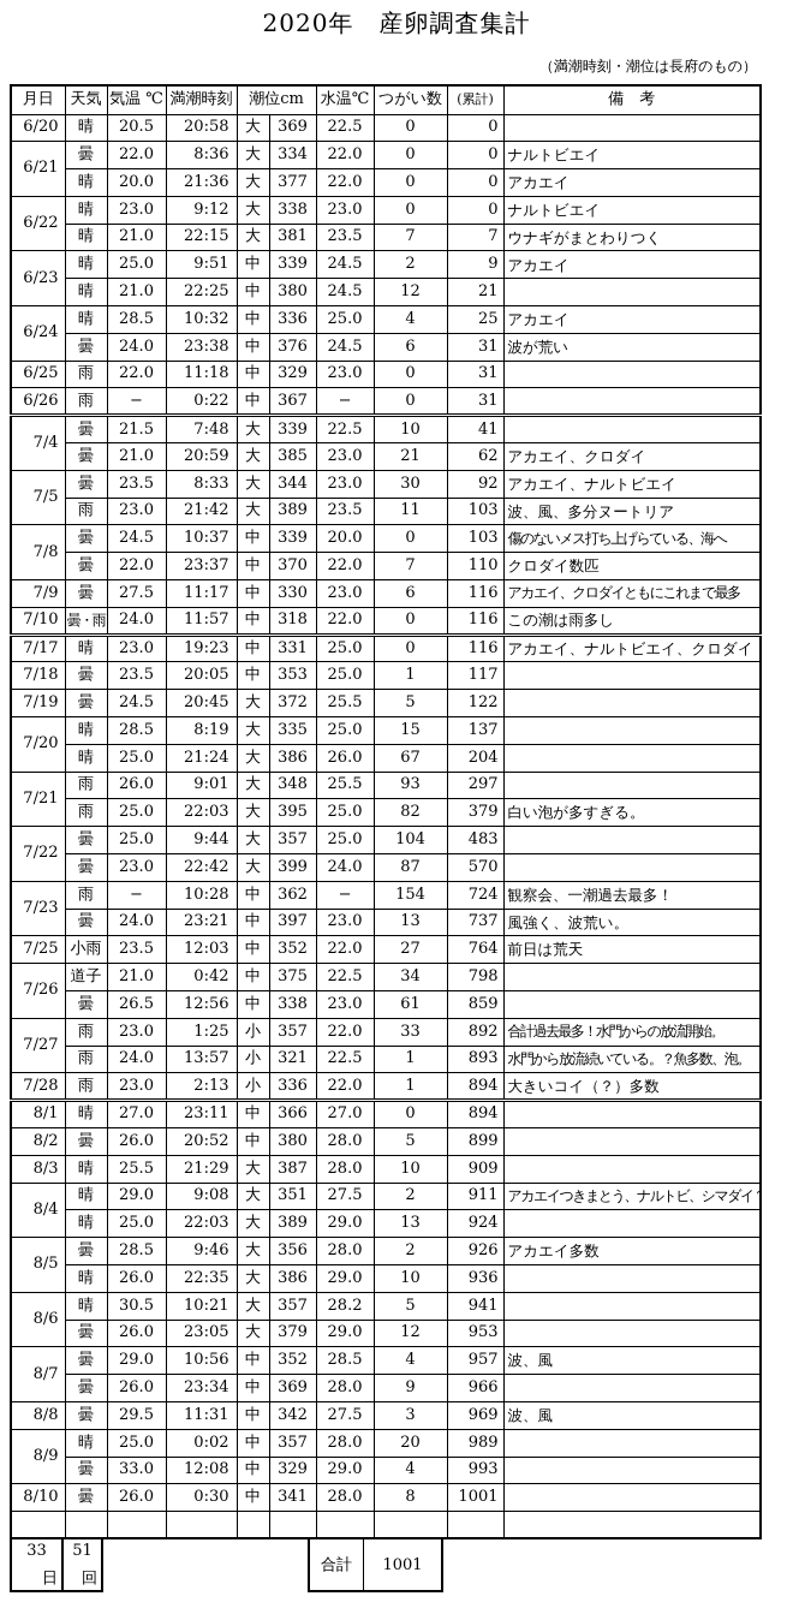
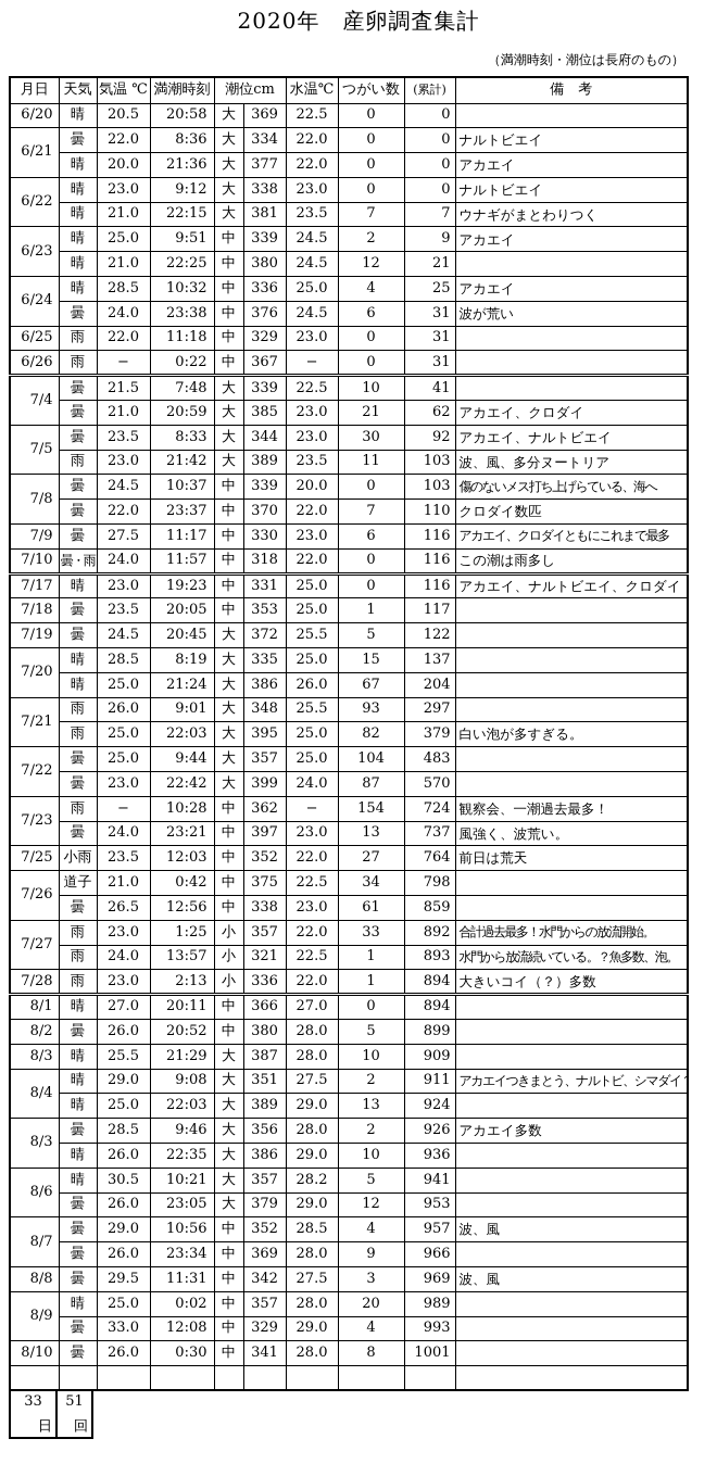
  2020年 産卵調査集計
  （満潮時刻・潮位は長府のもの）
  月日	天気	気温 ℃	満潮時刻	潮位cm	水温℃	つがい数	(累計)	備 考
  6/20	晴	20.5	20:58	大	369	22.5	0	0
  6/21	曇	22.0	8:36	大	334	22.0	0	0	ナルトビエイ
  晴	20.0	21:36	大	377	22.0	0	0	アカエイ
  6/22	晴	23.0	9:12	大	338	23.0	0	0	ナルトビエイ
  晴	21.0	22:15	大	381	23.5	7	7	ウナギがまとわりつく
  6/23	晴	25.0	9:51	中	339	24.5	2	9	アカエイ
  晴	21.0	22:25	中	380	24.5	12	21
  6/24	晴	28.5	10:32	中	336	25.0	4	25	アカエイ
  曇	24.0	23:38	中	376	24.5	6	31	波が荒い
  6/25	雨	22.0	11:18	中	329	23.0	0	31
  6/26	雨	−	0:22	中	367	−	0	31
  7/4	曇	21.5	7:48	大	339	22.5	10	41
  曇	21.0	20:59	大	385	23.0	21	62	アカエイ、クロダイ
  7/5	曇	23.5	8:33	大	344	23.0	30	92	アカエイ、ナルトビエイ
  雨	23.0	21:42	大	389	23.5	11	103	波、風、多分ヌートリア
  7/8	曇	24.5	10:37	中	339	20.0	0	103	傷のないメス打ち上げらている、海へ
  曇	22.0	23:37	中	370	22.0	7	110	クロダイ数匹
  7/9	曇	27.5	11:17	中	330	23.0	6	116	アカエイ、クロダイともにこれまで最多
  7/10	曇・雨	24.0	11:57	中	318	22.0	0	116	この潮は雨多し
  7/17	晴	23.0	19:23	中	331	25.0	0	116	アカエイ、ナルトビエイ、クロダイ
  7/18	曇	23.5	20:05	中	353	25.0	1	117
  7/19	曇	24.5	20:45	大	372	25.5	5	122
  7/20	晴	28.5	8:19	大	335	25.0	15	137
  晴	25.0	21:24	大	386	26.0	67	204
  7/21	雨	26.0	9:01	大	348	25.5	93	297
  雨	25.0	22:03	大	395	25.0	82	379	白い泡が多すぎる。
  7/22	曇	25.0	9:44	大	357	25.0	104	483
  曇	23.0	22:42	大	399	24.0	87	570
  7/23	雨	−	10:28	中	362	−	154	724	観察会、一潮過去最多！
  曇	24.0	23:21	中	397	23.0	13	737	風強く、波荒い。
  7/25	小雨	23.5	12:03	中	352	22.0	27	764	前日は荒天
  7/26	道子	21.0	0:42	中	375	22.5	34	798
  曇	26.5	12:56	中	338	23.0	61	859
  7/27	雨	23.0	1:25	小	357	22.0	33	892	合計過去最多！水門からの放流開始。
  雨	24.0	13:57	小	321	22.5	1	893	水門から放流続いている。？魚多数、泡。
  7/28	雨	23.0	2:13	小	336	22.0	1	894	大きいコイ（？）多数
- 8/1	晴	27.0	23:11	中	366	27.0	0	894
+ 8/1	晴	27.0	20:11	中	366	27.0	0	894
  8/2	曇	26.0	20:52	中	380	28.0	5	899
  8/3	晴	25.5	21:29	大	387	28.0	10	909
  8/4	晴	29.0	9:08	大	351	27.5	2	911	アカエイつきまとう、ナルトビ、シマダイ？
  晴	25.0	22:03	大	389	29.0	13	924
- 8/5	曇	28.5	9:46	大	356	28.0	2	926	アカエイ多数
+ 8/3	曇	28.5	9:46	大	356	28.0	2	926	アカエイ多数
  晴	26.0	22:35	大	386	29.0	10	936
  8/6	晴	30.5	10:21	大	357	28.2	5	941
  曇	26.0	23:05	大	379	29.0	12	953
  8/7	曇	29.0	10:56	中	352	28.5	4	957	波、風
  曇	26.0	23:34	中	369	28.0	9	966
  8/8	曇	29.5	11:31	中	342	27.5	3	969	波、風
  8/9	晴	25.0	0:02	中	357	28.0	20	989
  曇	33.0	12:08	中	329	29.0	4	993
  8/10	曇	26.0	0:30	中	341	28.0	8	1001
  33
  日
  51
  回
- 合計
- 1001
